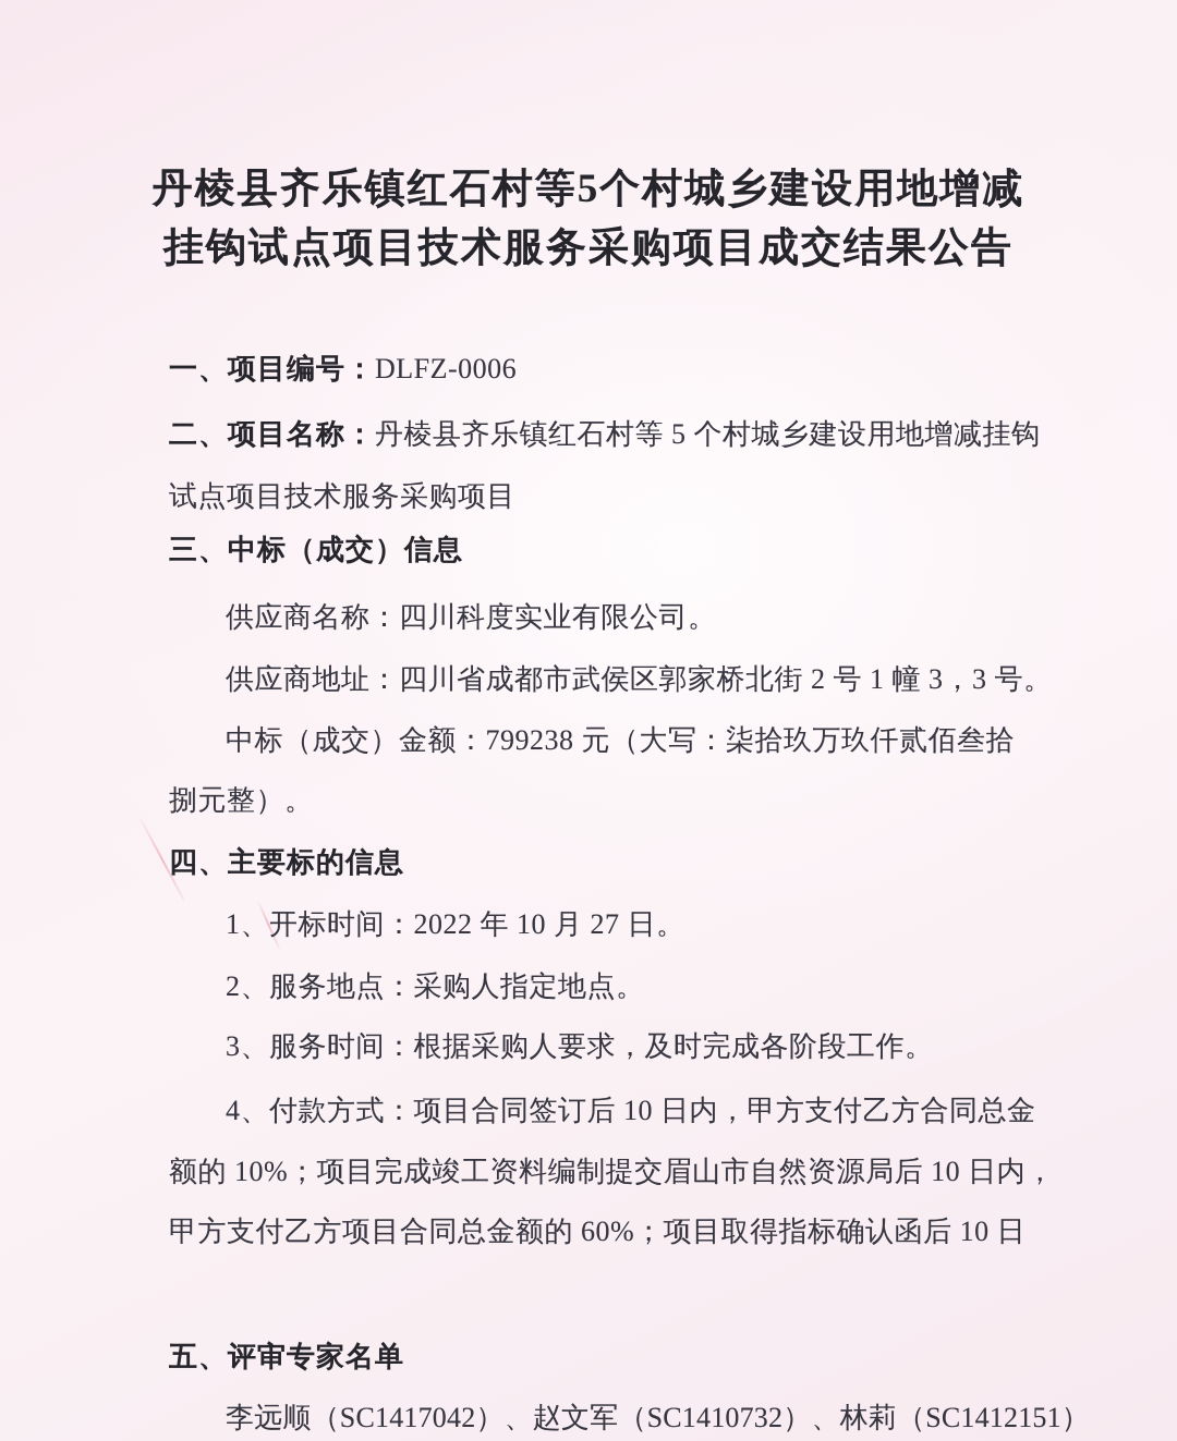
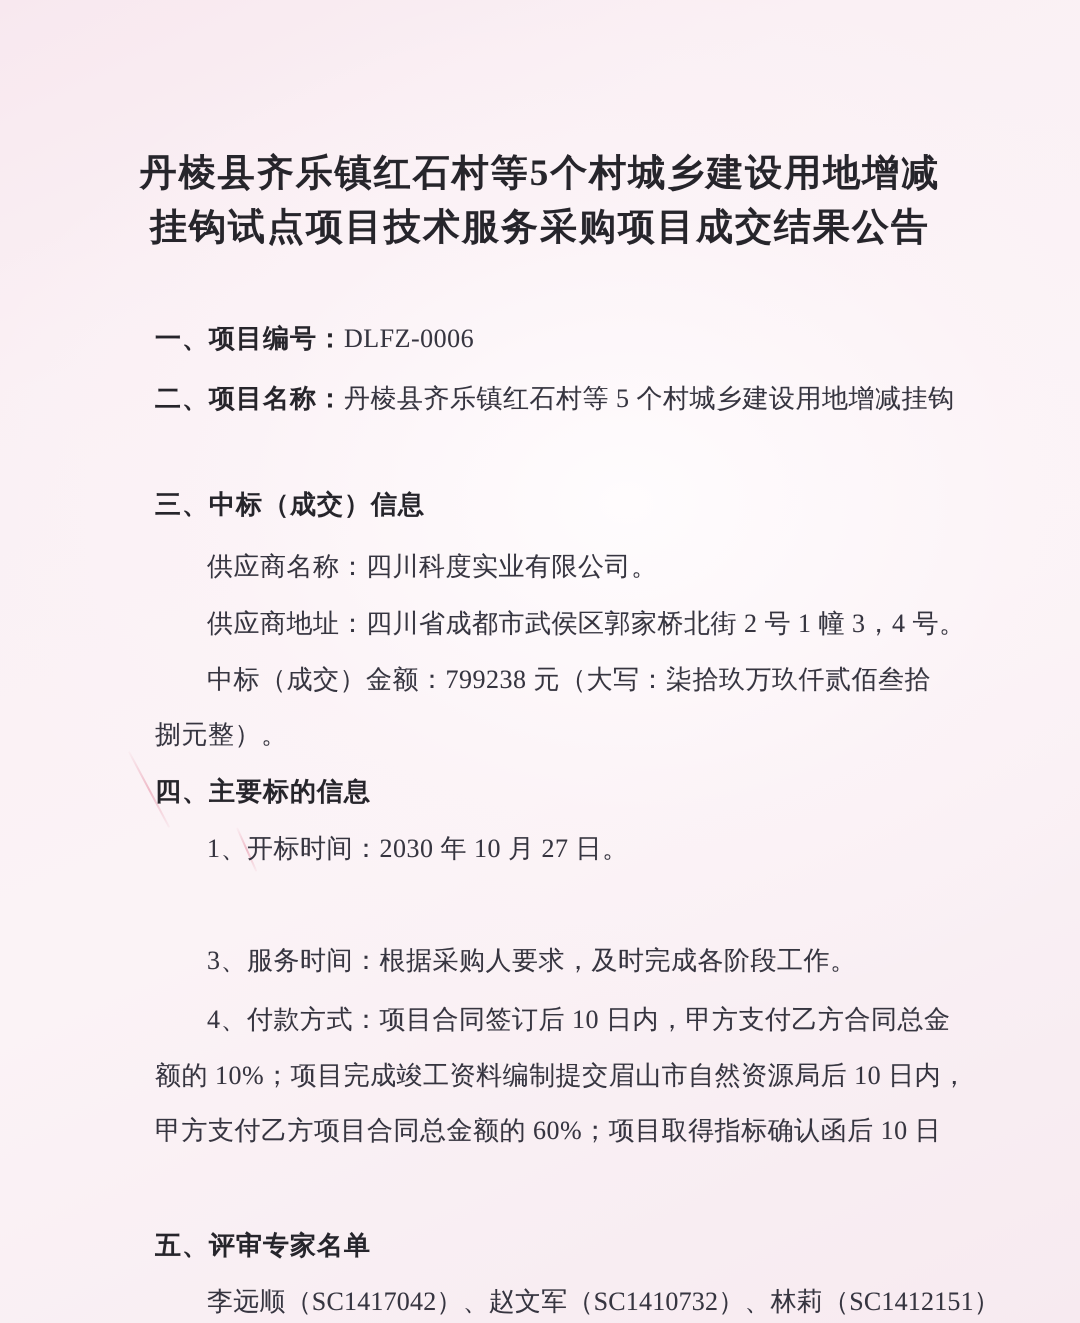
  丹棱县齐乐镇红石村等5个村城乡建设用地增减
  挂钩试点项目技术服务采购项目成交结果公告
  一、项目编号：DLFZ-0006
  二、项目名称：丹棱县齐乐镇红石村等 5 个村城乡建设用地增减挂钩
- 试点项目技术服务采购项目
  三、中标（成交）信息
  供应商名称：四川科度实业有限公司。
- 供应商地址：四川省成都市武侯区郭家桥北街 2 号 1 幢 3，3 号。
+ 供应商地址：四川省成都市武侯区郭家桥北街 2 号 1 幢 3，4 号。
  中标（成交）金额：799238 元（大写：柒拾玖万玖仟贰佰叁拾
  捌元整）。
  四、主要标的信息
- 1、开标时间：2022 年 10 月 27 日。
+ 1、开标时间：2030 年 10 月 27 日。
- 2、服务地点：采购人指定地点。
  3、服务时间：根据采购人要求，及时完成各阶段工作。
  4、付款方式：项目合同签订后 10 日内，甲方支付乙方合同总金
  额的 10%；项目完成竣工资料编制提交眉山市自然资源局后 10 日内，
  甲方支付乙方项目合同总金额的 60%；项目取得指标确认函后 10 日
  五、评审专家名单
  李远顺（SC1417042）、赵文军（SC1410732）、林莉（SC1412151）
